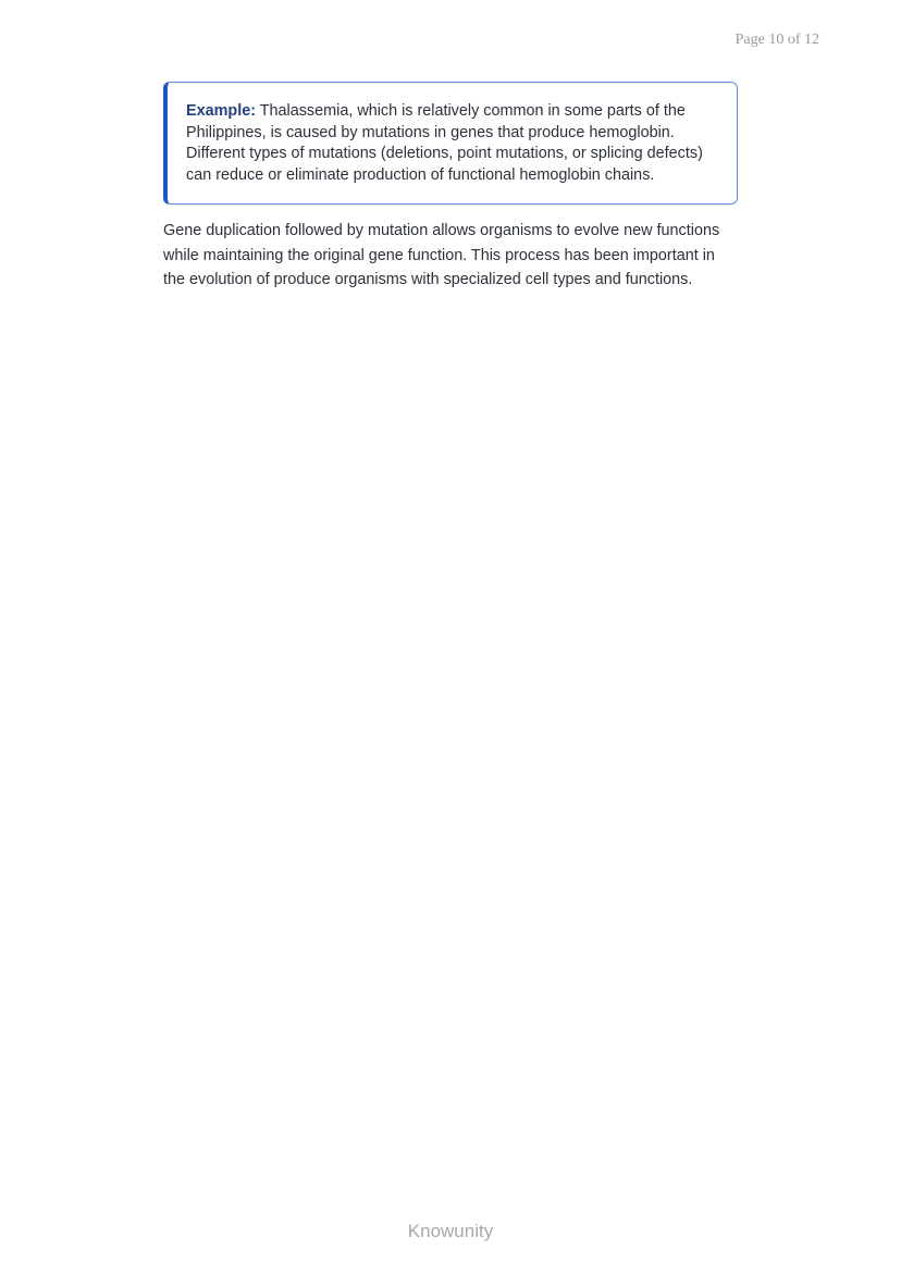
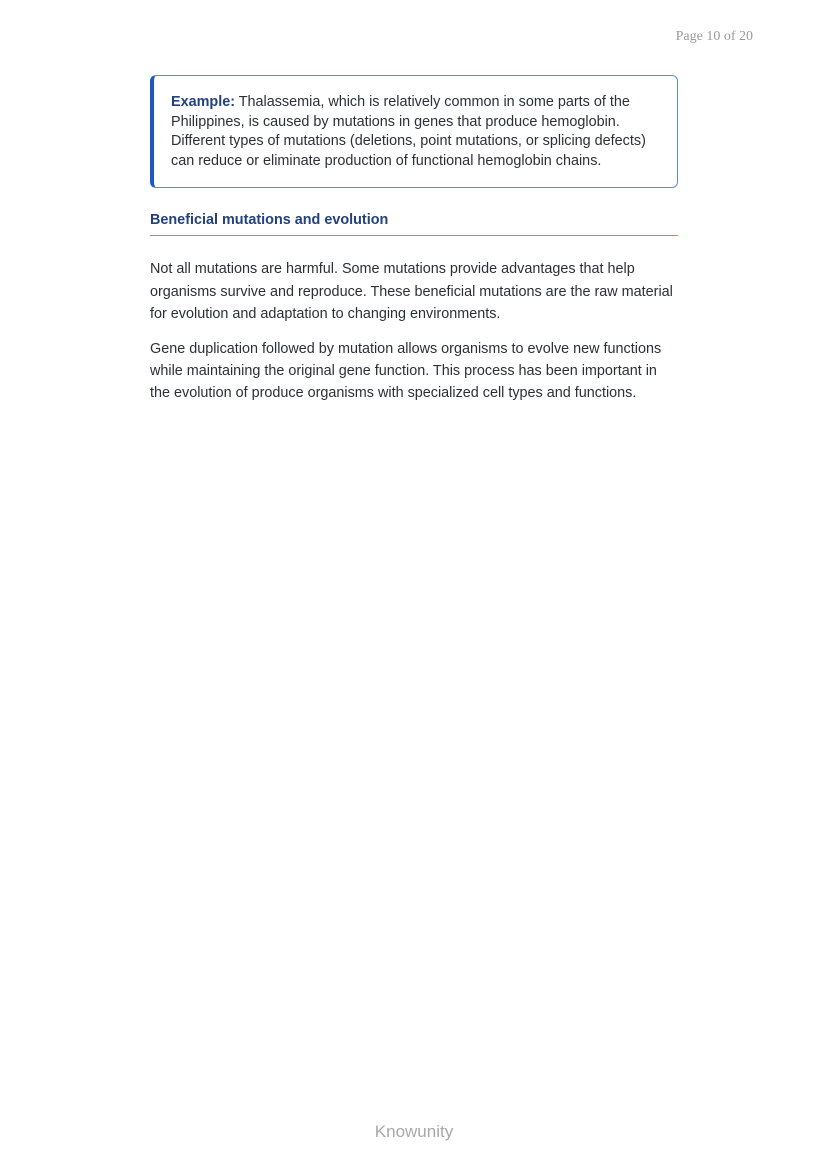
- Page 10 of 12
+ Page 10 of 20
  Example: Thalassemia, which is relatively common in some parts of the Philippines, is caused by mutations in genes that produce hemoglobin. Different types of mutations (deletions, point mutations, or splicing defects) can reduce or eliminate production of functional hemoglobin chains.
+ Beneficial mutations and evolution
+ Not all mutations are harmful. Some mutations provide advantages that help organisms survive and reproduce. These beneficial mutations are the raw material for evolution and adaptation to changing environments.
  Gene duplication followed by mutation allows organisms to evolve new functions while maintaining the original gene function. This process has been important in the evolution of produce organisms with specialized cell types and functions.
  Knowunity
